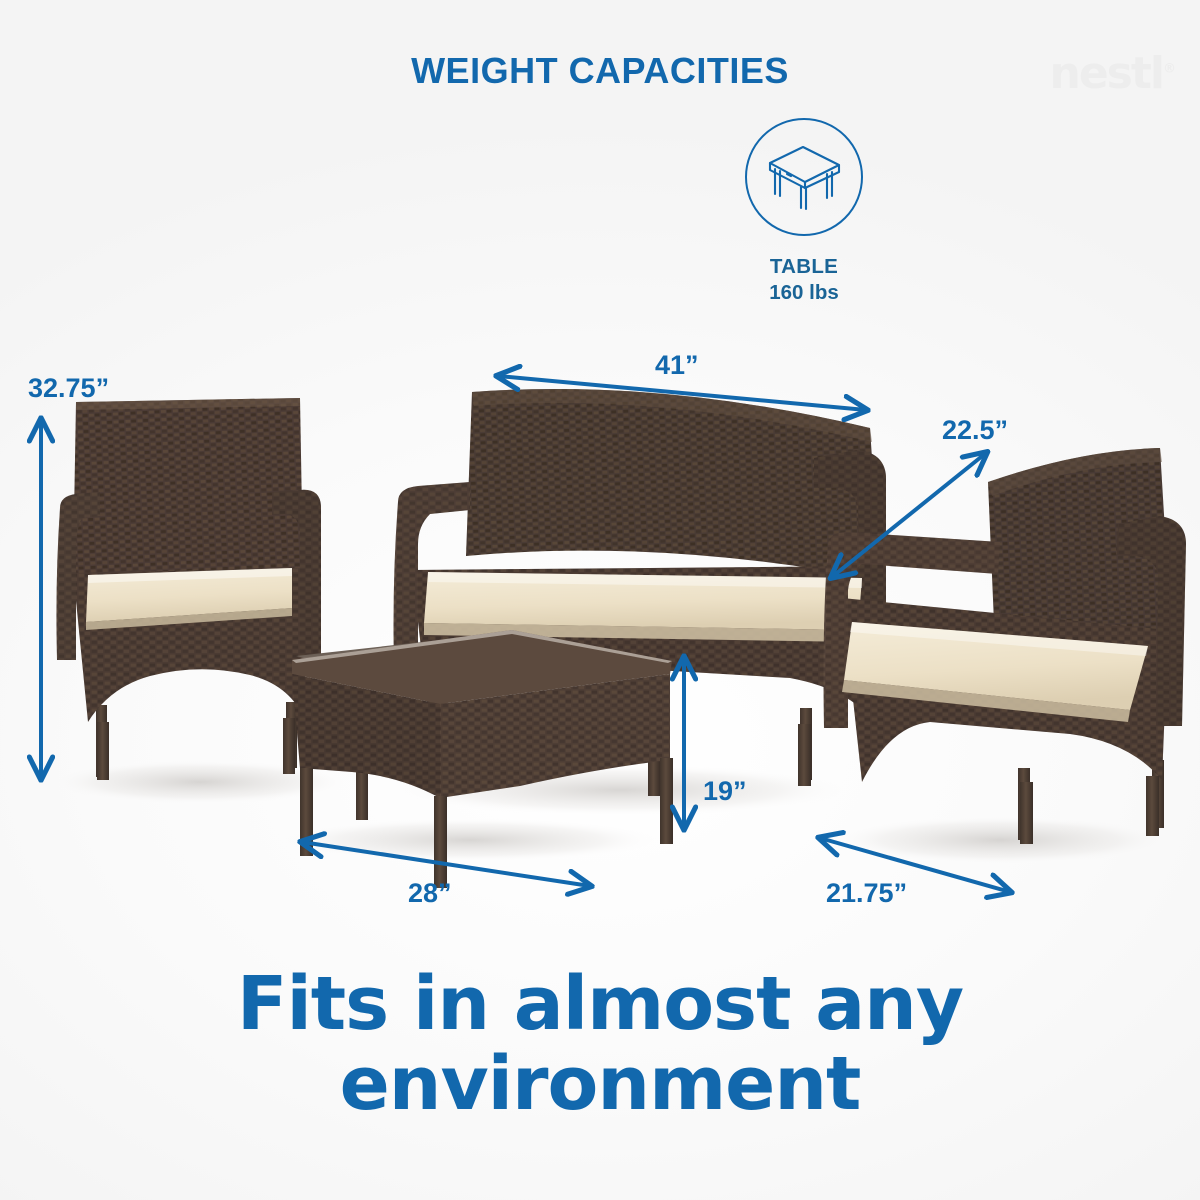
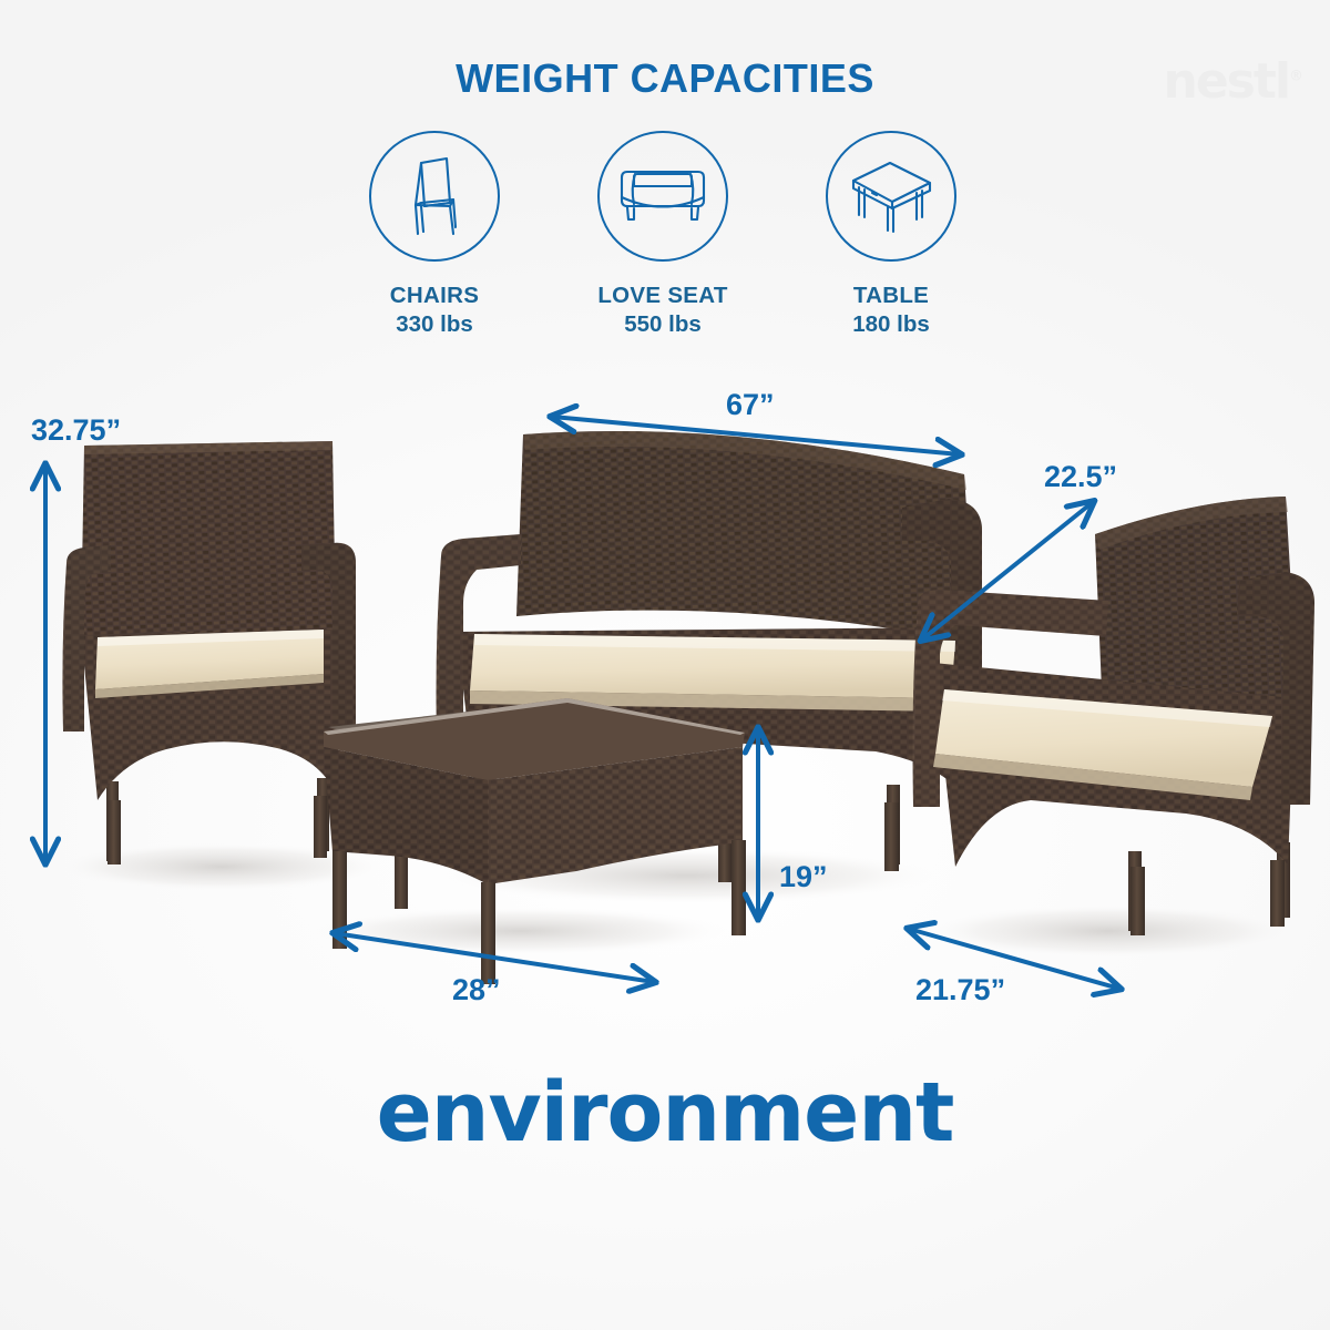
  WEIGHT CAPACITIES
+ CHAIRS
+ 330 lbs
+ LOVE SEAT
+ 550 lbs
  TABLE
- 160 lbs
+ 180 lbs
  32.75”
- 41”
+ 67”
  22.5”
  19”
  28”
  21.75”
- Fits in almost any
  environment
